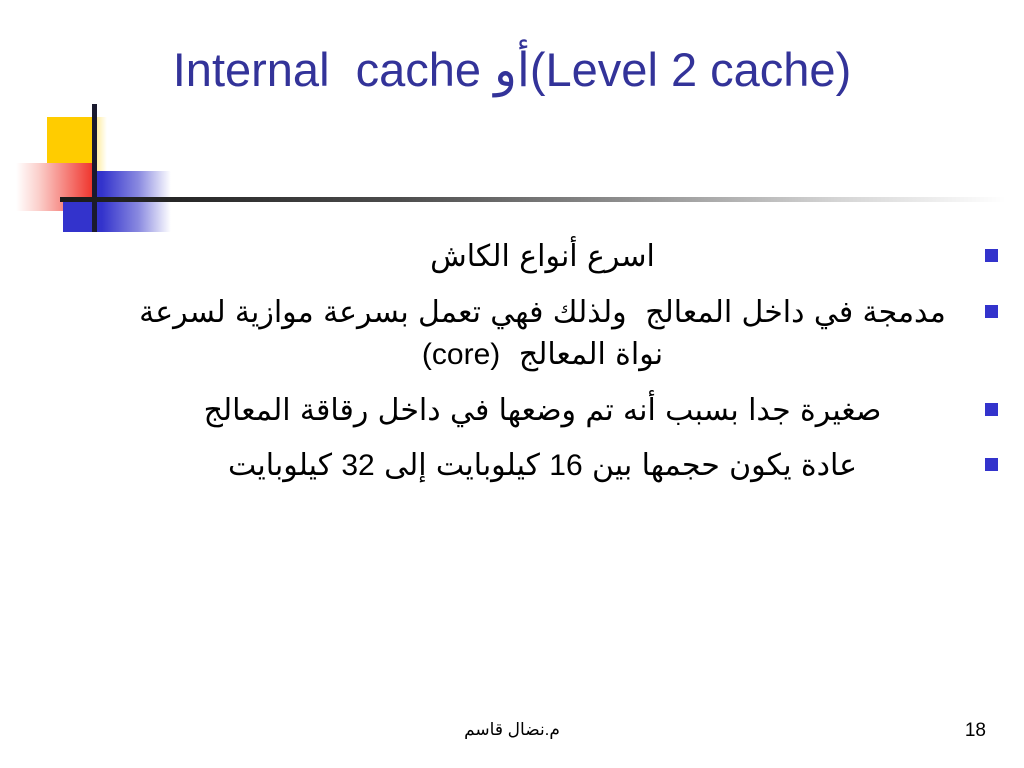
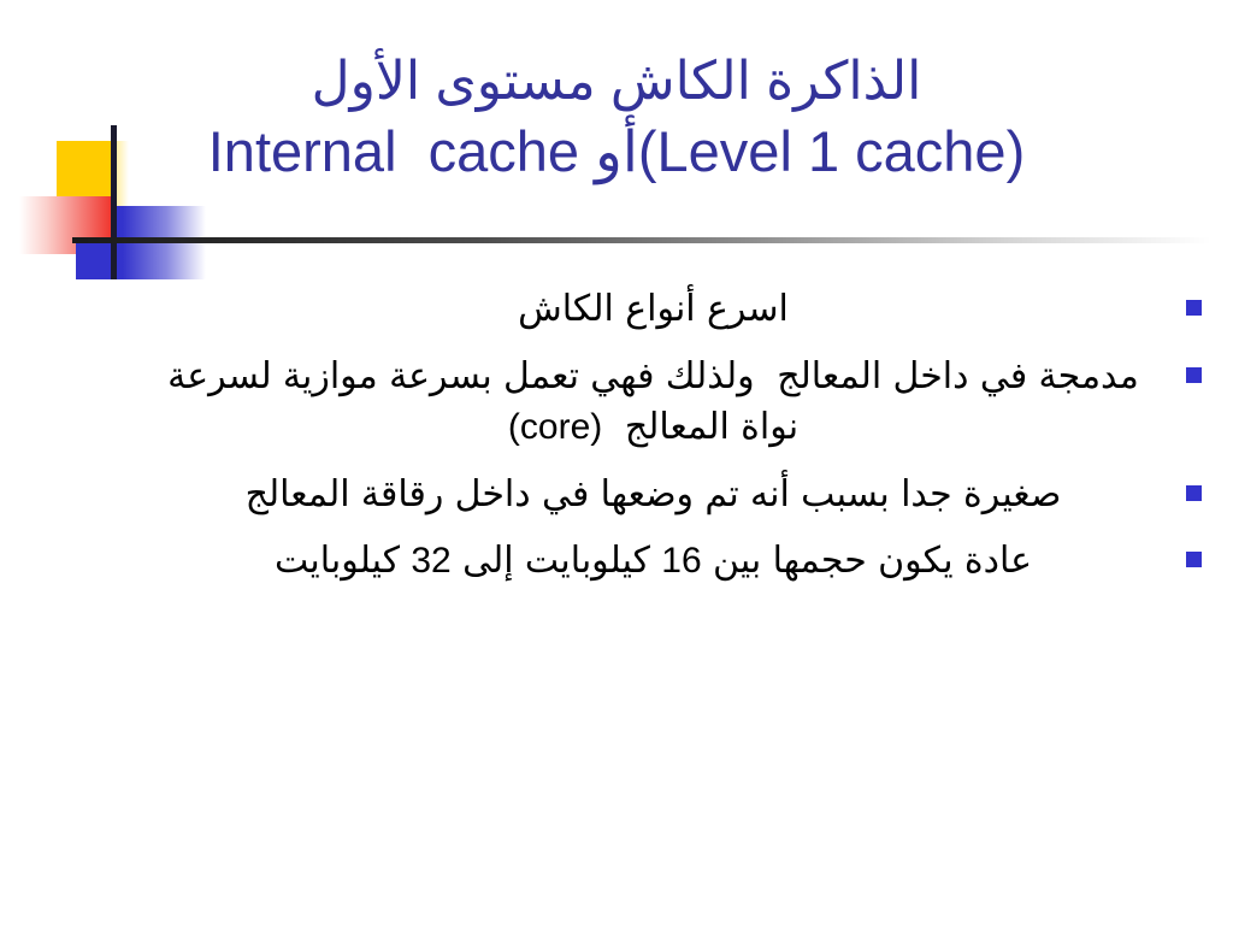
+ الذاكرة الكاش مستوى الأول
- (Level 2 cache)أو Internal cache
+ (Level 1 cache)أو Internal cache
  اسرع أنواع الكاش
  مدمجة في داخل المعالج ولذلك فهي تعمل بسرعة موازية لسرعة نواة المعالج (core)
  صغيرة جدا بسبب أنه تم وضعها في داخل رقاقة المعالج
  عادة يكون حجمها بين 16 كيلوبايت إلى 32 كيلوبايت
- م.نضال قاسم
- 18
